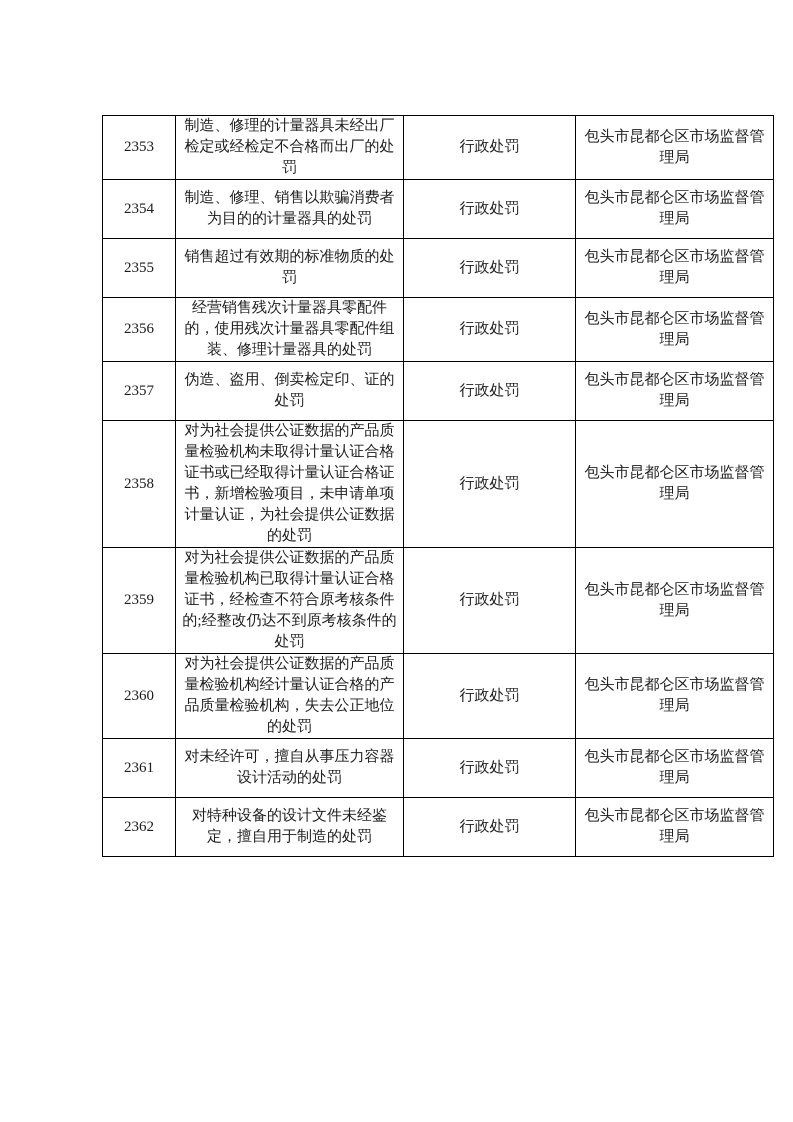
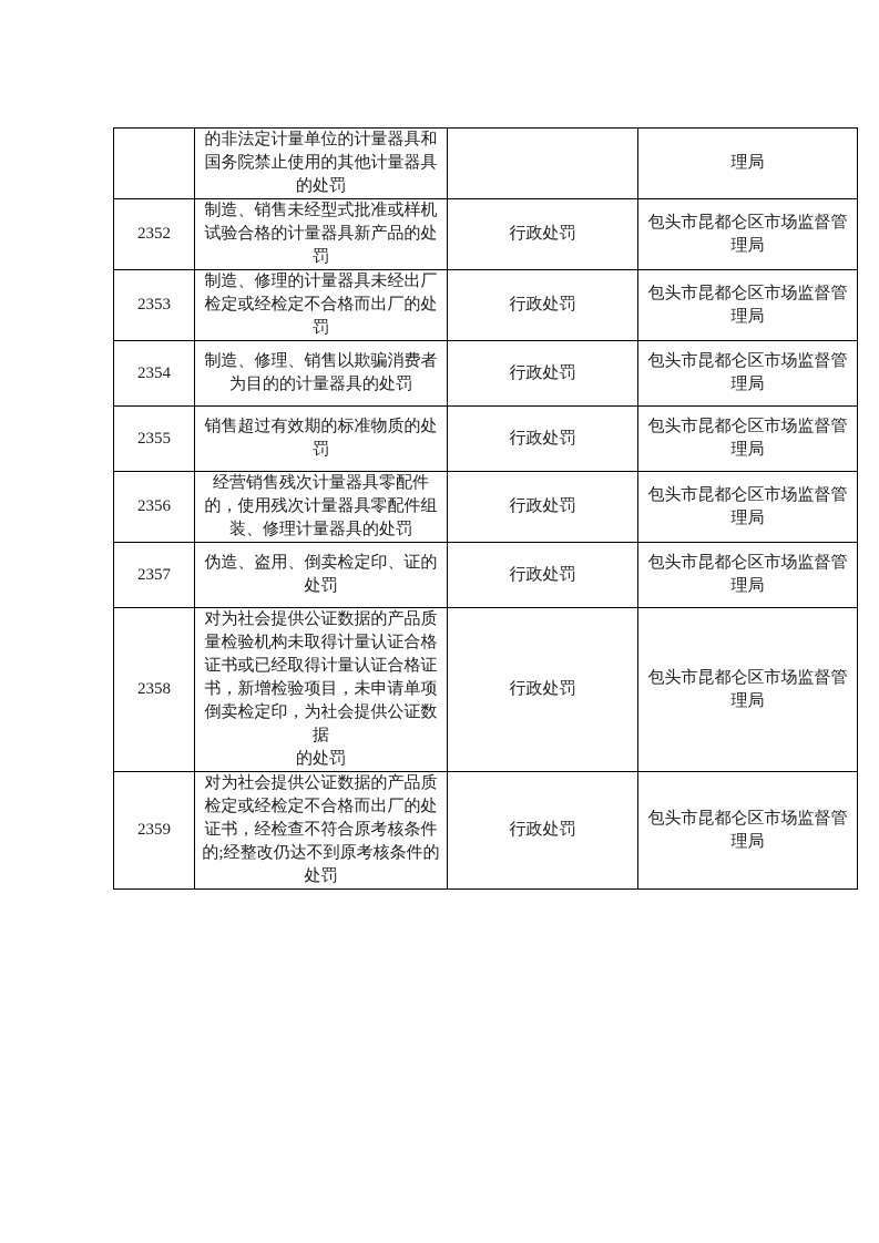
+ 	的非法定计量单位的计量器具和 国务院禁止使用的其他计量器具 的处罚		理局
+ 2352	制造、销售未经型式批准或样机 试验合格的计量器具新产品的处 罚	行政处罚	包头市昆都仑区市场监督管 理局
  2353	制造、修理的计量器具未经出厂 检定或经检定不合格而出厂的处 罚	行政处罚	包头市昆都仑区市场监督管 理局
  2354	制造、修理、销售以欺骗消费者 为目的的计量器具的处罚	行政处罚	包头市昆都仑区市场监督管 理局
  2355	销售超过有效期的标准物质的处 罚	行政处罚	包头市昆都仑区市场监督管 理局
  2356	经营销售残次计量器具零配件 的，使用残次计量器具零配件组 装、修理计量器具的处罚	行政处罚	包头市昆都仑区市场监督管 理局
  2357	伪造、盗用、倒卖检定印、证的 处罚	行政处罚	包头市昆都仑区市场监督管 理局
- 2358	对为社会提供公证数据的产品质 量检验机构未取得计量认证合格 证书或已经取得计量认证合格证 书，新增检验项目，未申请单项 计量认证，为社会提供公证数据 的处罚	行政处罚	包头市昆都仑区市场监督管 理局
+ 2358	对为社会提供公证数据的产品质 量检验机构未取得计量认证合格 证书或已经取得计量认证合格证 书，新增检验项目，未申请单项 倒卖检定印，为社会提供公证数据 的处罚	行政处罚	包头市昆都仑区市场监督管 理局
- 2359	对为社会提供公证数据的产品质 量检验机构已取得计量认证合格 证书，经检查不符合原考核条件 的;经整改仍达不到原考核条件的 处罚	行政处罚	包头市昆都仑区市场监督管 理局
+ 2359	对为社会提供公证数据的产品质 检定或经检定不合格而出厂的处 证书，经检查不符合原考核条件 的;经整改仍达不到原考核条件的 处罚	行政处罚	包头市昆都仑区市场监督管 理局
- 2360	对为社会提供公证数据的产品质 量检验机构经计量认证合格的产 品质量检验机构，失去公正地位 的处罚	行政处罚	包头市昆都仑区市场监督管 理局
- 2361	对未经许可，擅自从事压力容器 设计活动的处罚	行政处罚	包头市昆都仑区市场监督管 理局
- 2362	对特种设备的设计文件未经鉴 定，擅自用于制造的处罚	行政处罚	包头市昆都仑区市场监督管 理局
